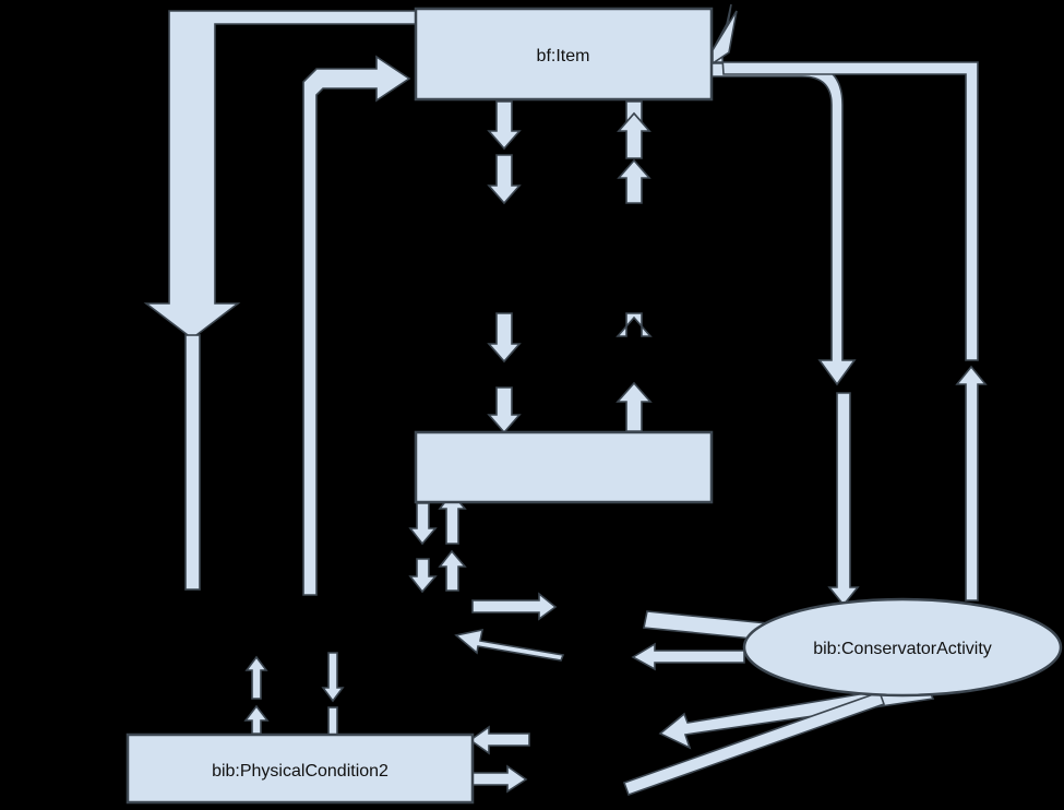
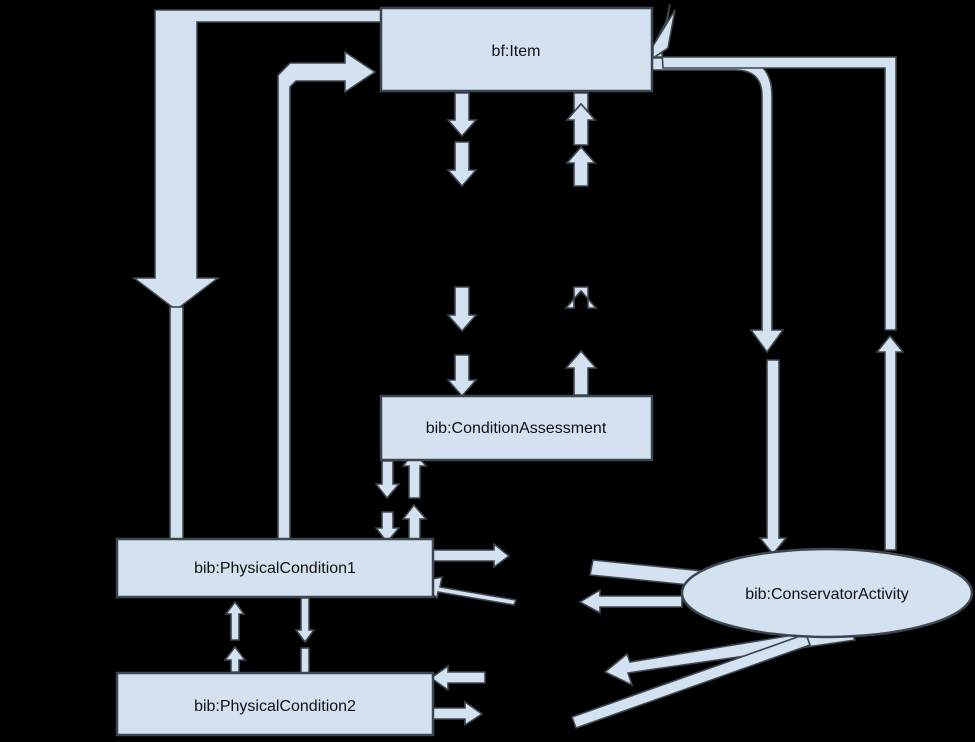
  bf:Item
+ bib:ConditionAssessment
+ bib:PhysicalCondition1
  bib:PhysicalCondition2
  bib:ConservatorActivity
